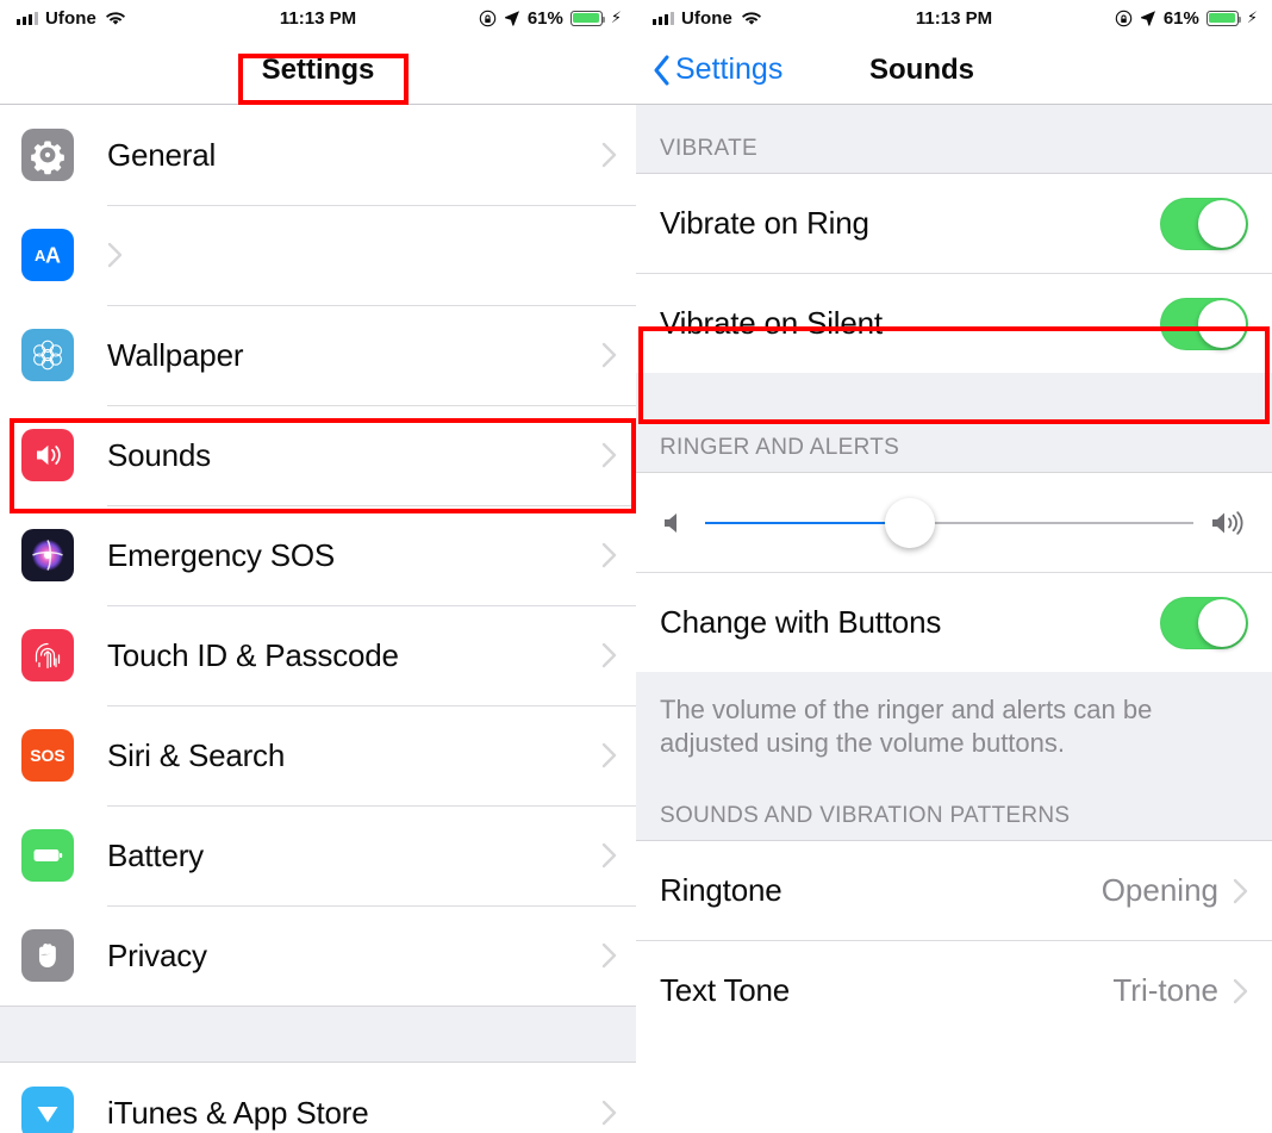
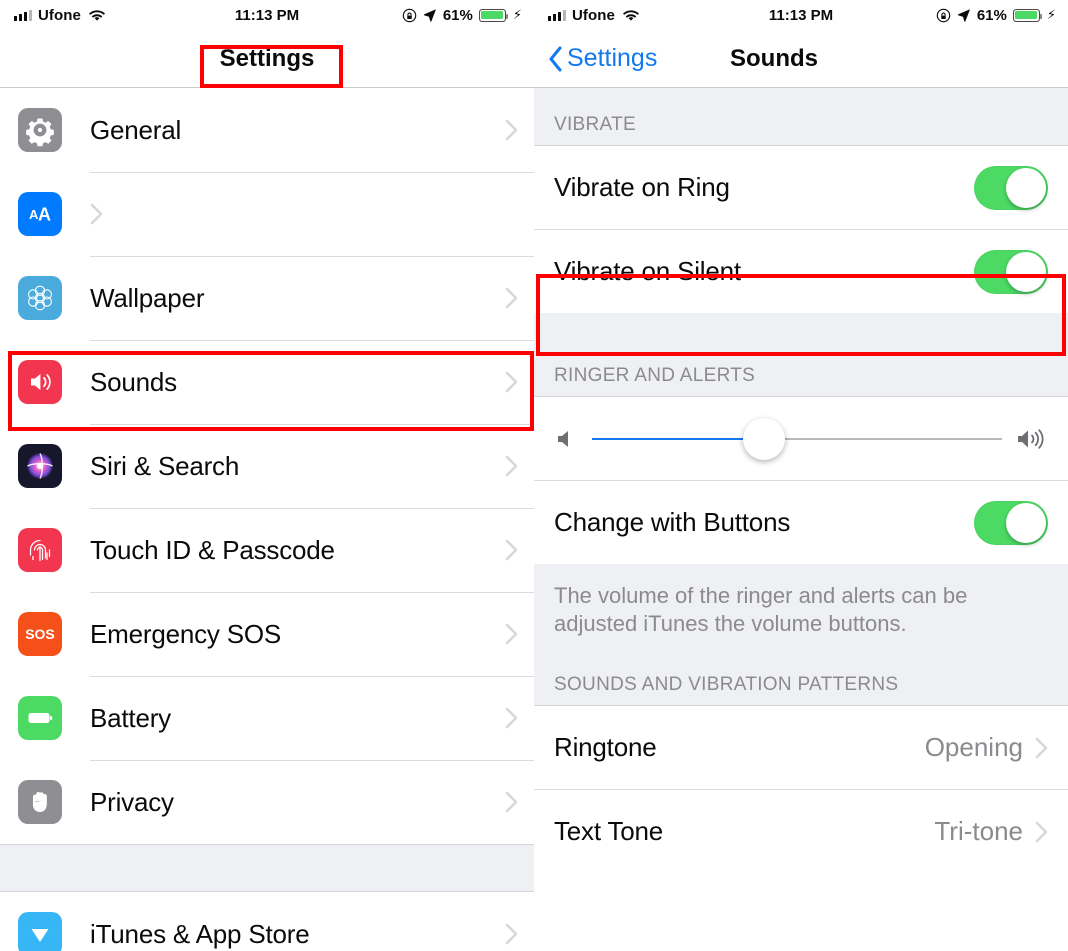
  Ufone
  11:13 PM
  61%
  ⚡
  Settings
  General
  A
  A
  Wallpaper
  Sounds
- Emergency SOS
+ Siri & Search
  Touch ID & Passcode
  SOS
- Siri & Search
+ Emergency SOS
  Battery
  Privacy
  iTunes & App Store
  Ufone
  11:13 PM
  61%
  ⚡
  Settings
  Sounds
  VIBRATE
  Vibrate on Ring
  Vibrate on Silent
  RINGER AND ALERTS
  Change with Buttons
- The volume of the ringer and alerts can be adjusted using the volume buttons.
+ The volume of the ringer and alerts can be adjusted iTunes the volume buttons.
  SOUNDS AND VIBRATION PATTERNS
  Ringtone
  Opening
  Text Tone
  Tri-tone
